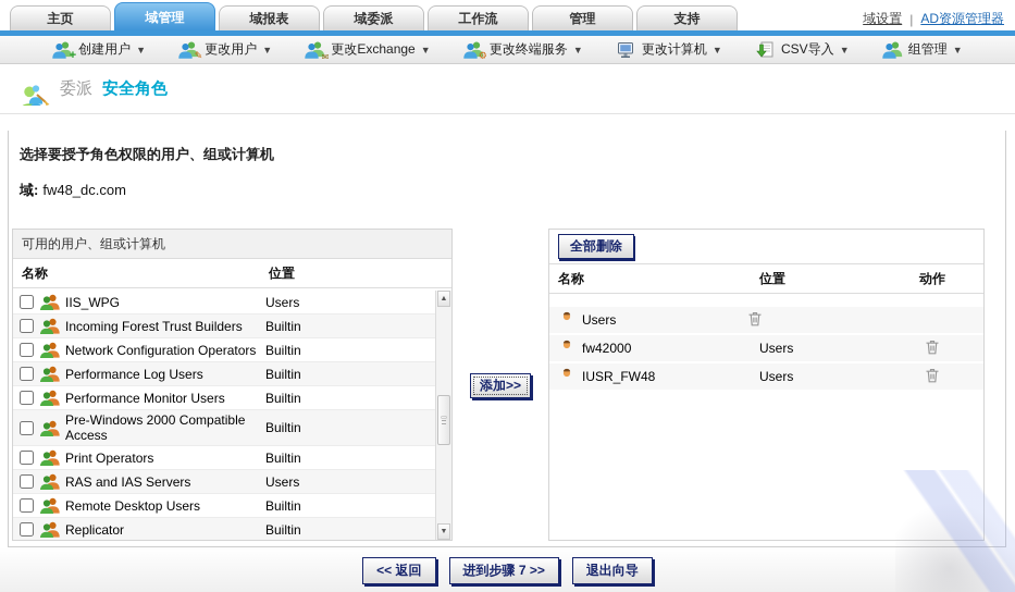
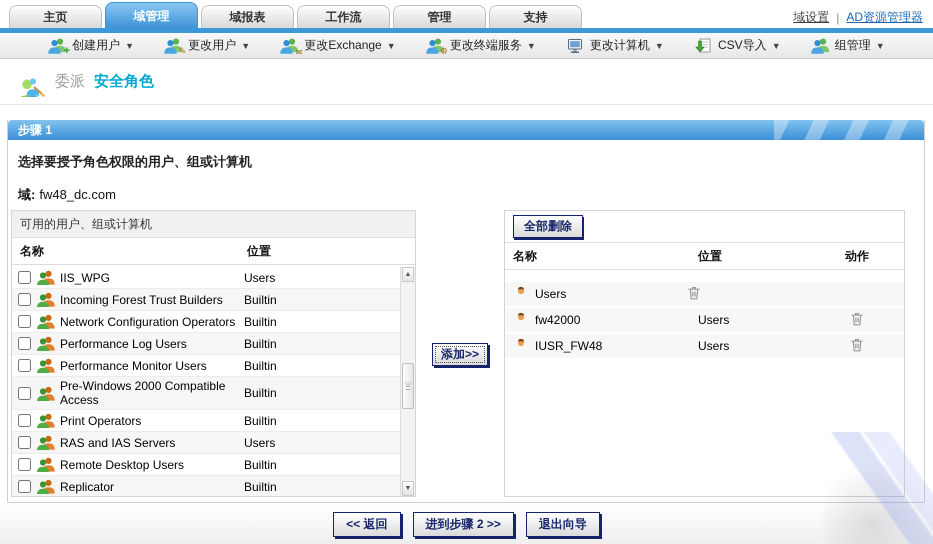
  主页
  域管理
  域报表
- 域委派
  工作流
  管理
  支持
  域设置
  |
  AD资源管理器
  创建用户
  更改用户
  更改Exchange
  更改终端服务
  更改计算机
  CSV导入
  组管理
  委派
  安全角色
+ 步骤 1
  选择要授予角色权限的用户、组或计算机
  域: fw48_dc.com
  可用的用户、组或计算机
  名称
  位置
  IIS_WPG
  Users
  Incoming Forest Trust Builders
  Builtin
  Network Configuration Operators
  Builtin
  Performance Log Users
  Builtin
  Performance Monitor Users
  Builtin
  Pre-Windows 2000 Compatible Access
  Builtin
  Print Operators
  Builtin
  RAS and IAS Servers
  Users
  Remote Desktop Users
  Builtin
  Replicator
  Builtin
  添加>>
  全部删除
  名称
  位置
  动作
  Users
  fw42000
  Users
  IUSR_FW48
  Users
  << 返回
- 进到步骤 7 >>
+ 进到步骤 2 >>
  退出向导
